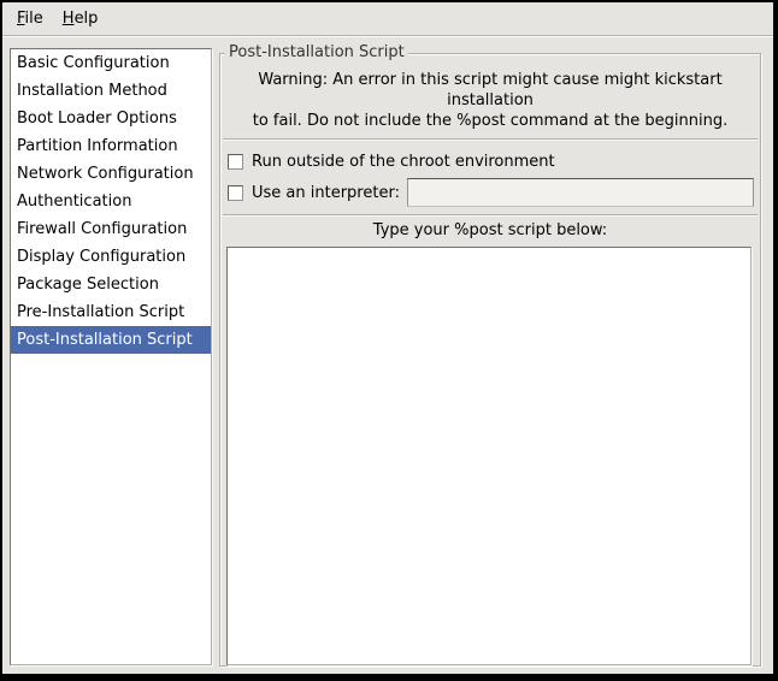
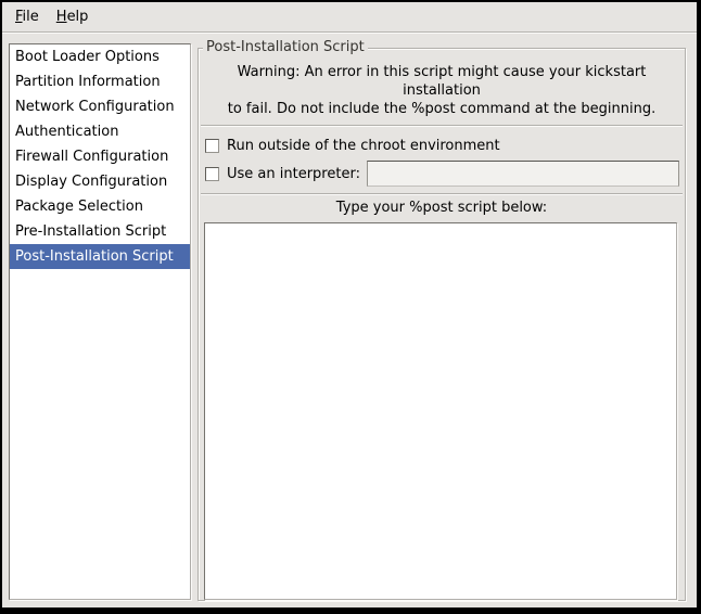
  File
  Help
- Basic Configuration
- Installation Method
  Boot Loader Options
  Partition Information
  Network Configuration
  Authentication
  Firewall Configuration
  Display Configuration
  Package Selection
  Pre-Installation Script
  Post-Installation Script
  Post-Installation Script
- Warning: An error in this script might cause might kickstart installation
+ Warning: An error in this script might cause your kickstart installation
  to fail. Do not include the %post command at the beginning.
  Run outside of the chroot environment
  Use an interpreter:
  Type your %post script below:
